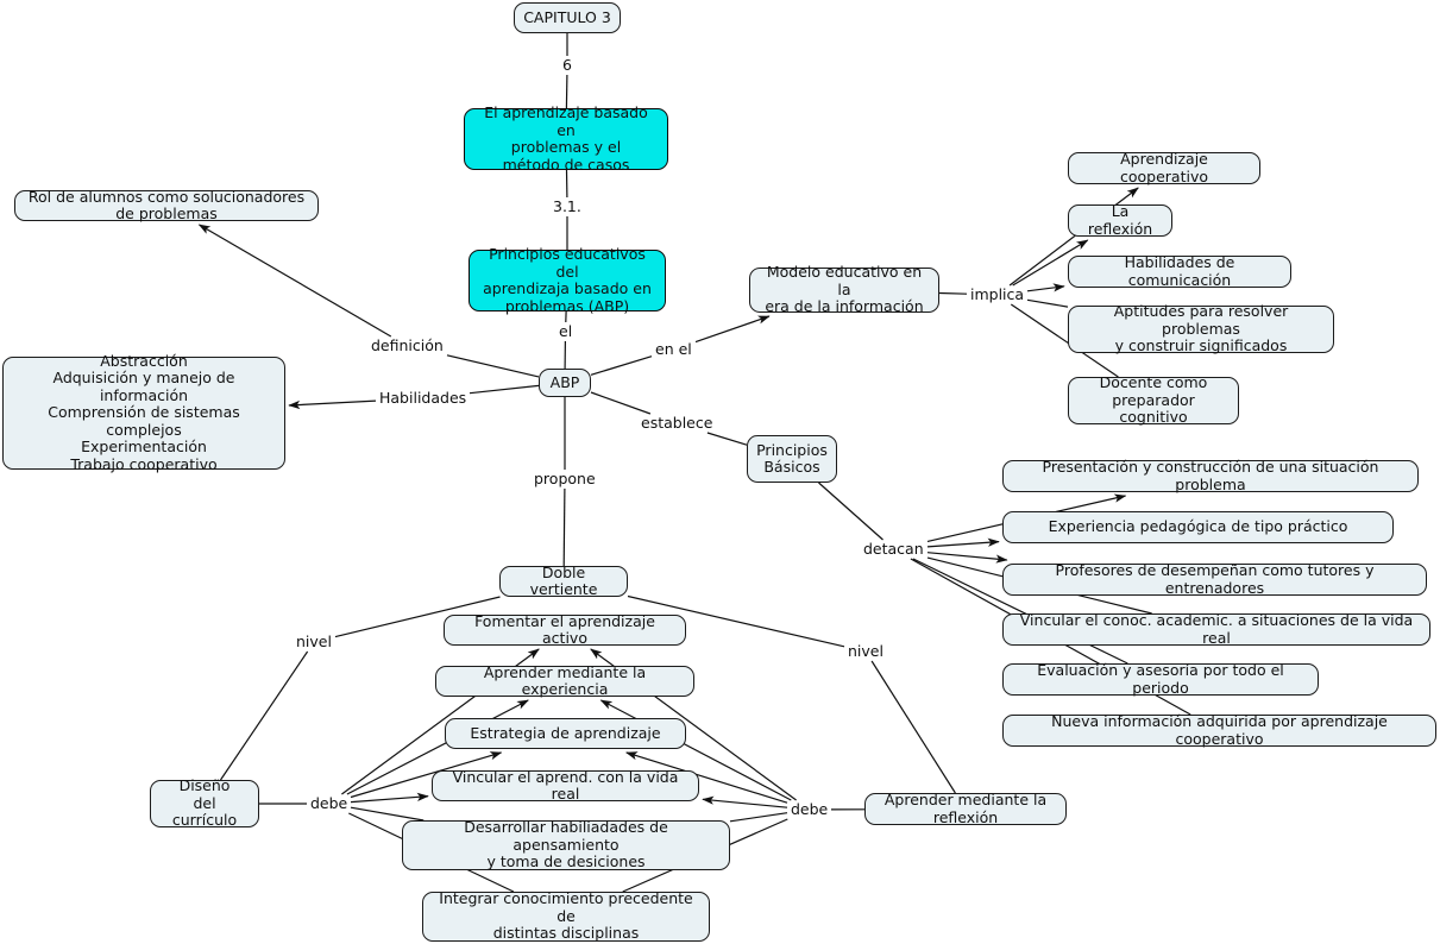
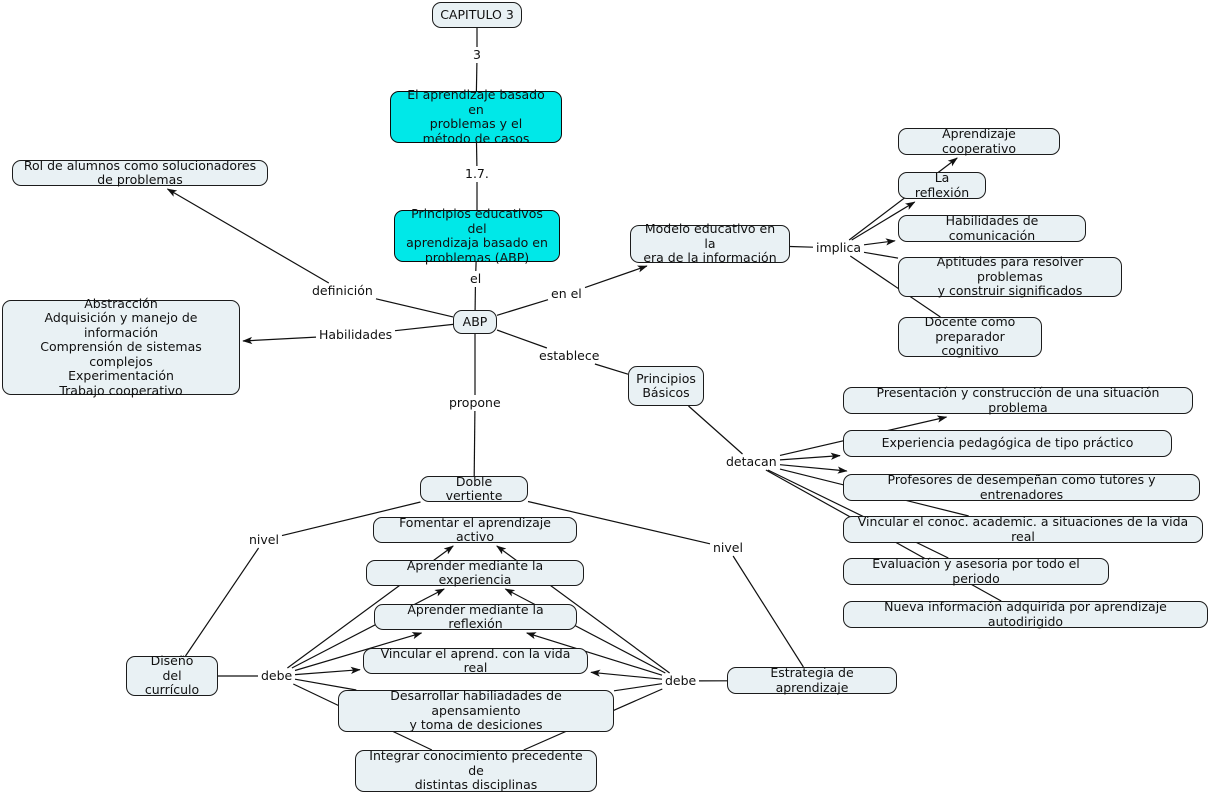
  CAPITULO 3
  El aprendizaje basado en
  problemas y el
  método de casos
  Principios educativos del
  aprendizaja basado en
  problemas (ABP)
  ABP
  Rol de alumnos como solucionadores de problemas
  Abstracción
  Adquisición y manejo de información
  Comprensión de sistemas complejos
  Experimentación
  Trabajo cooperativo
  Modelo educativo en la
  era de la información
  Aprendizaje cooperativo
  La reflexión
  Habilidades de comunicación
  Aptitudes para resolver problemas
  y construir significados
  Docente como
  preparador cognitivo
  Principios
  Básicos
  Presentación y construcción de una situación problema
  Experiencia pedagógica de tipo práctico
  Profesores de desempeñan como tutores y entrenadores
  Vincular el conoc. academic. a situaciones de la vida real
  Evaluación y asesoría por todo el periodo
- Nueva información adquirida por aprendizaje cooperativo
+ Nueva información adquirida por aprendizaje autodirigido
  Doble vertiente
  Fomentar el aprendizaje activo
  Aprender mediante la experiencia
- Estrategia de aprendizaje
+ Aprender mediante la reflexión
  Vincular el aprend. con la vida real
  Desarrollar habiliadades de apensamiento
  y toma de desiciones
  Integrar conocimiento precedente de
  distintas disciplinas
  Diseño
  del currículo
- Aprender mediante la reflexión
+ Estrategia de aprendizaje
- 6
+ 3
- 3.1.
+ 1.7.
  el
  definición
  Habilidades
  en el
  establece
  propone
  implica
  detacan
  nivel
  nivel
  debe
  debe
